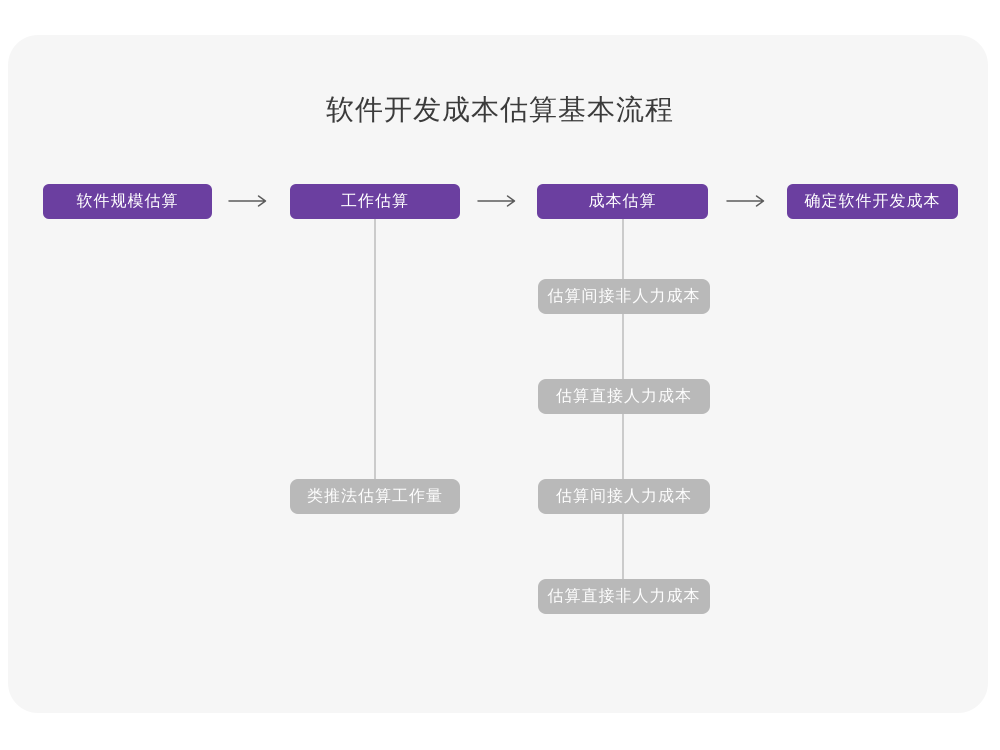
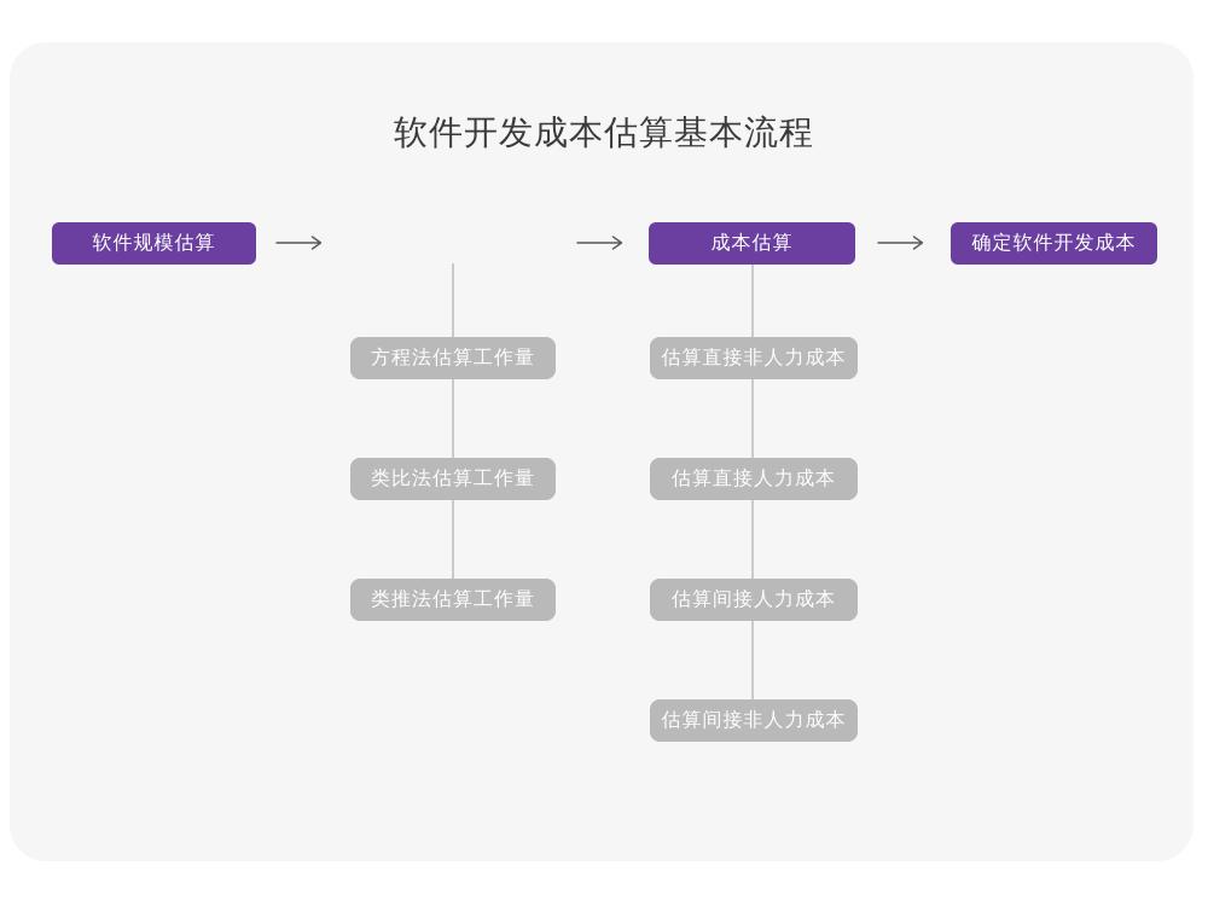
  软件开发成本估算基本流程
  软件规模估算
- 工作估算
  成本估算
  确定软件开发成本
+ 方程法估算工作量
+ 类比法估算工作量
  类推法估算工作量
- 估算间接非人力成本
+ 估算直接非人力成本
  估算直接人力成本
  估算间接人力成本
- 估算直接非人力成本
+ 估算间接非人力成本
